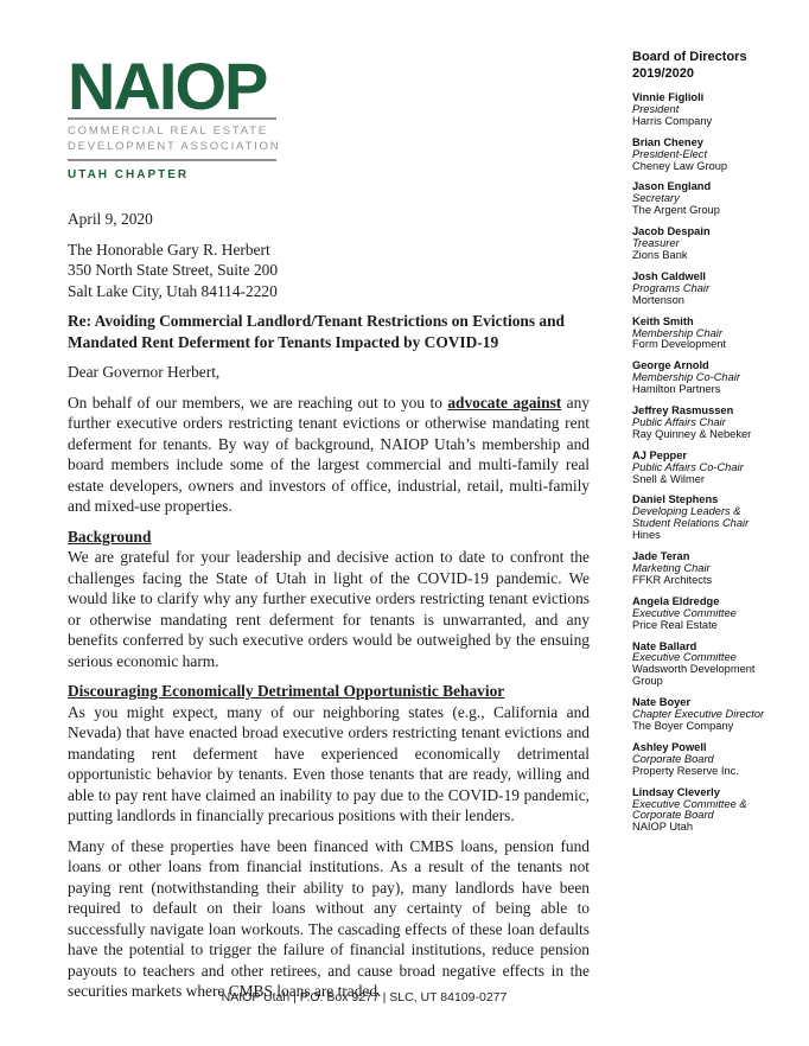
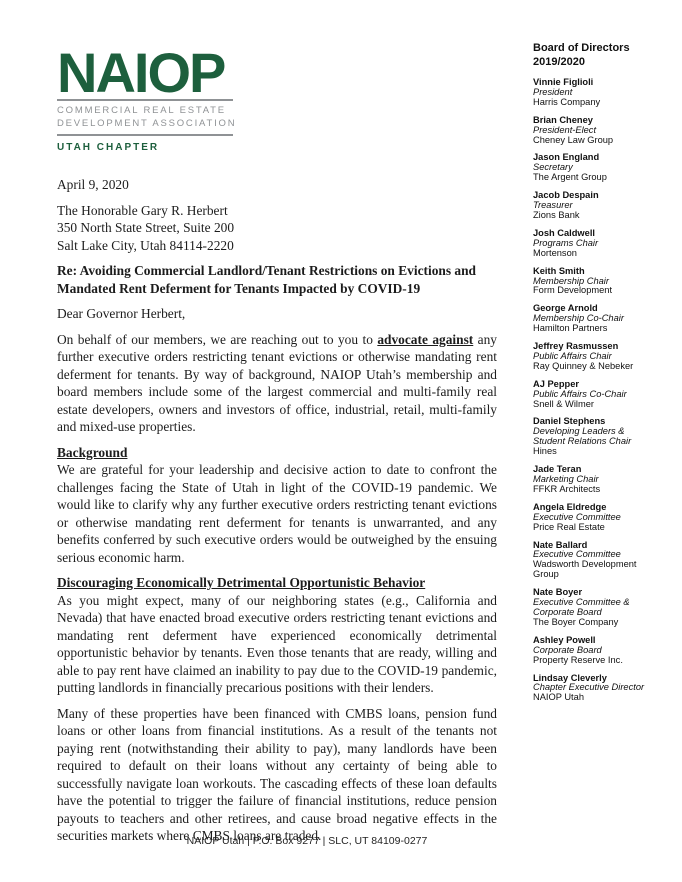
  NAIOP
  COMMERCIAL REAL ESTATE
  DEVELOPMENT ASSOCIATION
  UTAH CHAPTER
  April 9, 2020
  The Honorable Gary R. Herbert
  350 North State Street, Suite 200
  Salt Lake City, Utah 84114-2220
  Re: Avoiding Commercial Landlord/Tenant Restrictions on Evictions and
  Mandated Rent Deferment for Tenants Impacted by COVID-19
  Dear Governor Herbert,
  On behalf of our members, we are reaching out to you to advocate against any further executive orders restricting tenant evictions or otherwise mandating rent deferment for tenants. By way of background, NAIOP Utah’s membership and board members include some of the largest commercial and multi-family real estate developers, owners and investors of office, industrial, retail, multi-family and mixed-use properties.
  Background
  We are grateful for your leadership and decisive action to date to confront the challenges facing the State of Utah in light of the COVID-19 pandemic. We would like to clarify why any further executive orders restricting tenant evictions or otherwise mandating rent deferment for tenants is unwarranted, and any benefits conferred by such executive orders would be outweighed by the ensuing serious economic harm.
  Discouraging Economically Detrimental Opportunistic Behavior
  As you might expect, many of our neighboring states (e.g., California and Nevada) that have enacted broad executive orders restricting tenant evictions and mandating rent deferment have experienced economically detrimental opportunistic behavior by tenants. Even those tenants that are ready, willing and able to pay rent have claimed an inability to pay due to the COVID-19 pandemic, putting landlords in financially precarious positions with their lenders.
  Many of these properties have been financed with CMBS loans, pension fund loans or other loans from financial institutions. As a result of the tenants not paying rent (notwithstanding their ability to pay), many landlords have been required to default on their loans without any certainty of being able to successfully navigate loan workouts. The cascading effects of these loan defaults have the potential to trigger the failure of financial institutions, reduce pension payouts to teachers and other retirees, and cause broad negative effects in the securities markets where CMBS loans are traded.
  Board of Directors
  2019/2020
  Vinnie Figlioli
  President
  Harris Company
  Brian Cheney
  President-Elect
  Cheney Law Group
  Jason England
  Secretary
  The Argent Group
  Jacob Despain
  Treasurer
  Zions Bank
  Josh Caldwell
  Programs Chair
  Mortenson
  Keith Smith
  Membership Chair
  Form Development
  George Arnold
  Membership Co-Chair
  Hamilton Partners
  Jeffrey Rasmussen
  Public Affairs Chair
  Ray Quinney & Nebeker
  AJ Pepper
  Public Affairs Co-Chair
  Snell & Wilmer
  Daniel Stephens
  Developing Leaders & Student Relations Chair
  Hines
  Jade Teran
  Marketing Chair
  FFKR Architects
  Angela Eldredge
  Executive Committee
  Price Real Estate
  Nate Ballard
  Executive Committee
  Wadsworth Development Group
  Nate Boyer
- Chapter Executive Director
+ Executive Committee & Corporate Board
  The Boyer Company
  Ashley Powell
  Corporate Board
  Property Reserve Inc.
  Lindsay Cleverly
- Executive Committee & Corporate Board
+ Chapter Executive Director
  NAIOP Utah
  NAIOP Utah | P.O. Box 9277 | SLC, UT 84109-0277
